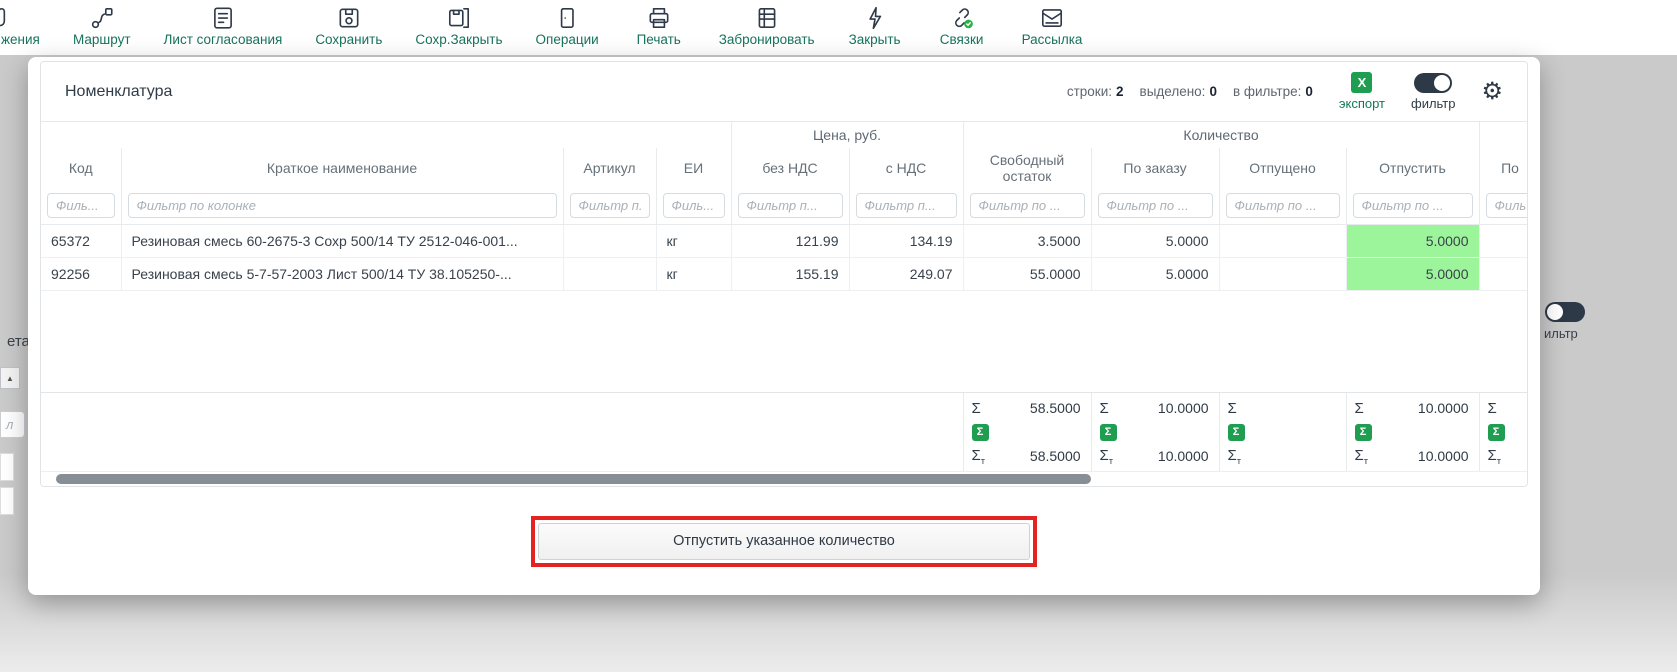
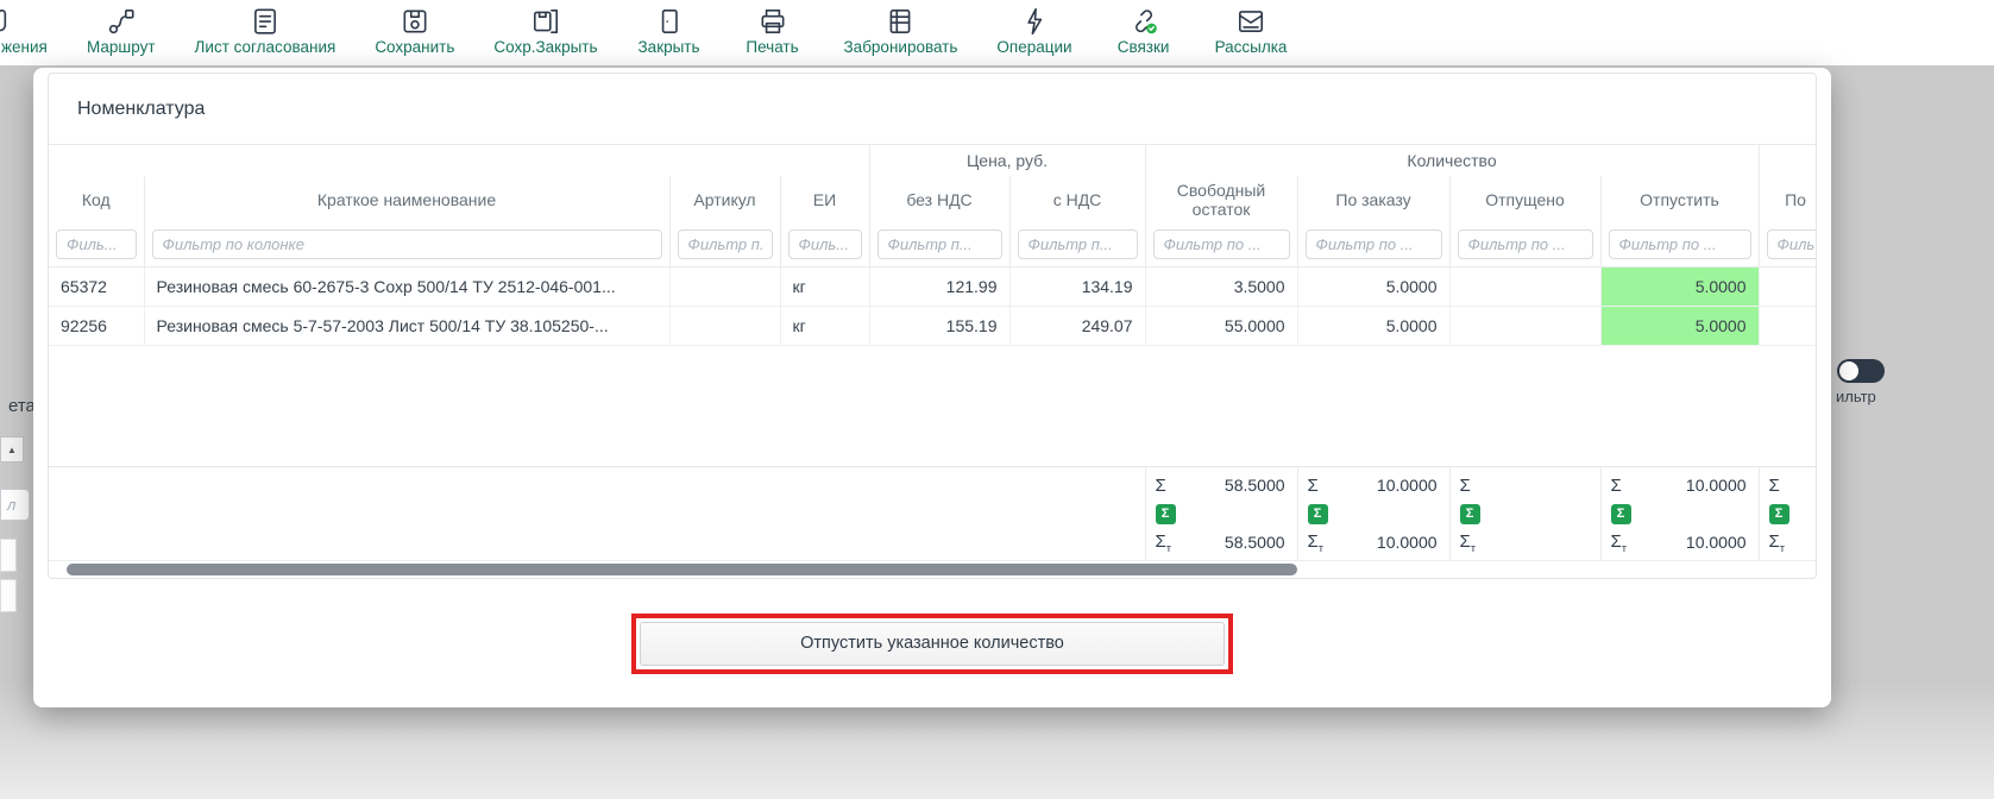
  жения
  Маршрут
  Лист согласования
  Сохранить
  Сохр.Закрыть
- Операции
+ Закрыть
  Печать
  Забронировать
- Закрыть
+ Операции
  Связки
  Рассылка
  ета
  ▲
  л
  ильтр
  Номенклатура
- строки: 2
- выделено: 0
- в фильтре: 0
- X
- экспорт
- фильтр
- ⚙
  	Цена, руб.	Количество
  Код	Краткое наименование	Артикул	ЕИ	без НДС	с НДС	Свободный остаток	По заказу	Отпущено	Отпустить	По
  Филь...	Фильтр по колонке	Фильтр п	Филь...	Фильтр п...	Фильтр п...	Фильтр по ...	Фильтр по ...	Фильтр по ...	Фильтр по ...	Филь
  65372	Резиновая смесь 60-2675-3 Сохр 500/14 ТУ 2512-046-001...		кг	121.99	134.19	3.5000	5.0000		5.0000
  92256	Резиновая смесь 5-7-57-2003 Лист 500/14 ТУ 38.105250-...		кг	155.19	249.07	55.0000	5.0000		5.0000
  	Σ 58.5000 Σ Σт 58.5000	Σ 10.0000 Σ Σт 10.0000	Σ Σ Σт	Σ 10.0000 Σ Σт 10.0000	Σ Σ Σт
  Отпустить указанное количество
